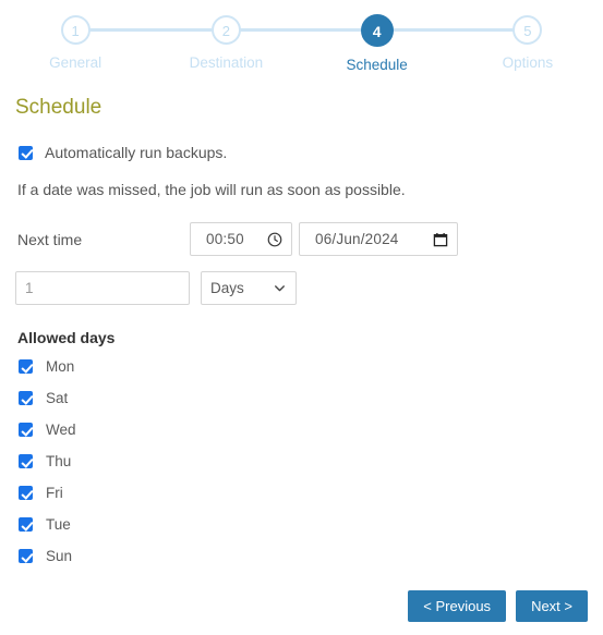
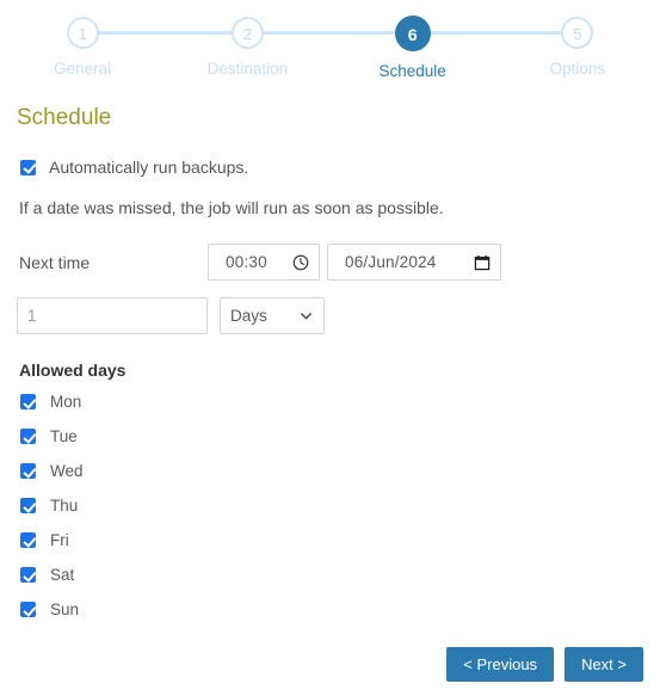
  1
  General
  2
  Destination
- 4
+ 6
  Schedule
  5
  Options
  Schedule
  Automatically run backups.
  If a date was missed, the job will run as soon as possible.
  Next time
- 00:50
+ 00:30
  06/Jun/2024
  1
  Days
  Allowed days
  Mon
- Sat
+ Tue
  Wed
  Thu
  Fri
- Tue
+ Sat
  Sun
  < Previous
  Next >
